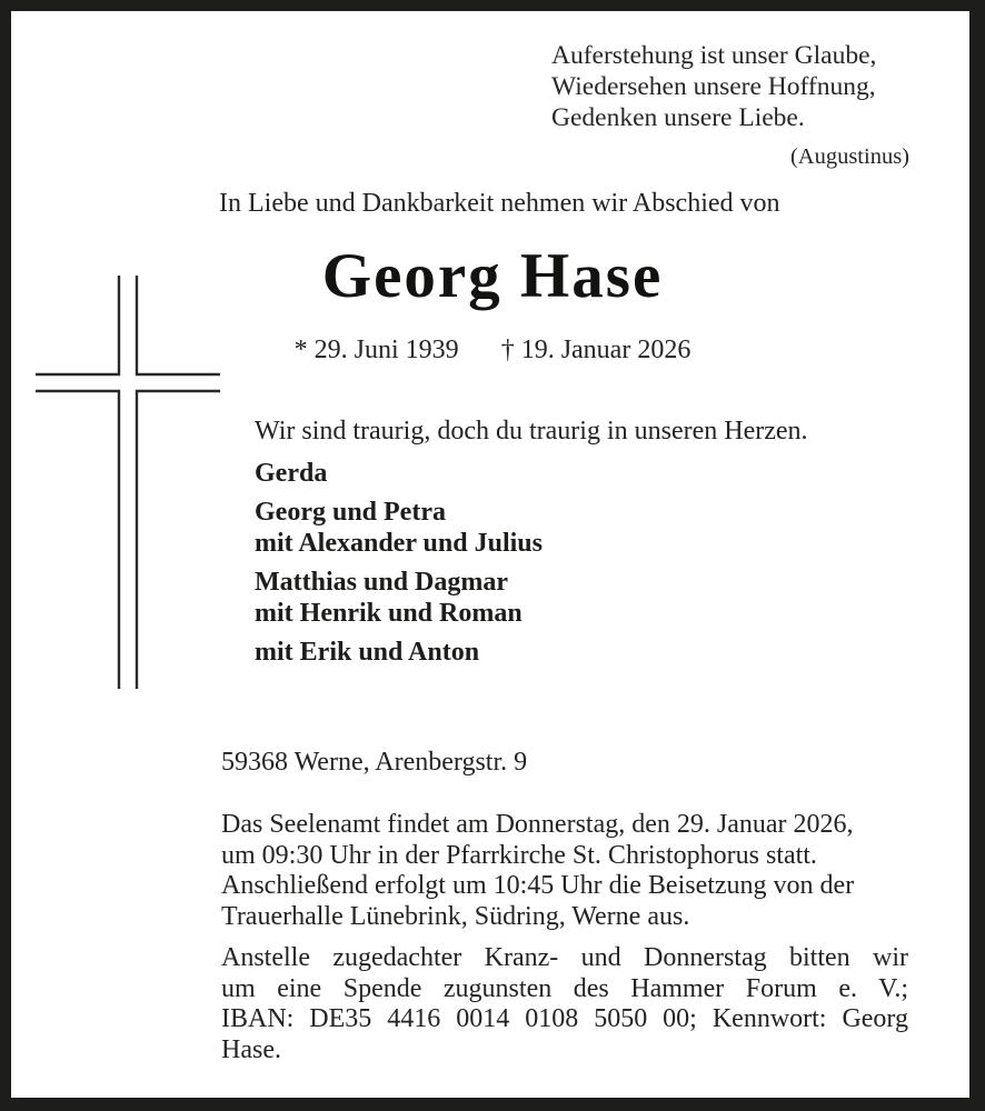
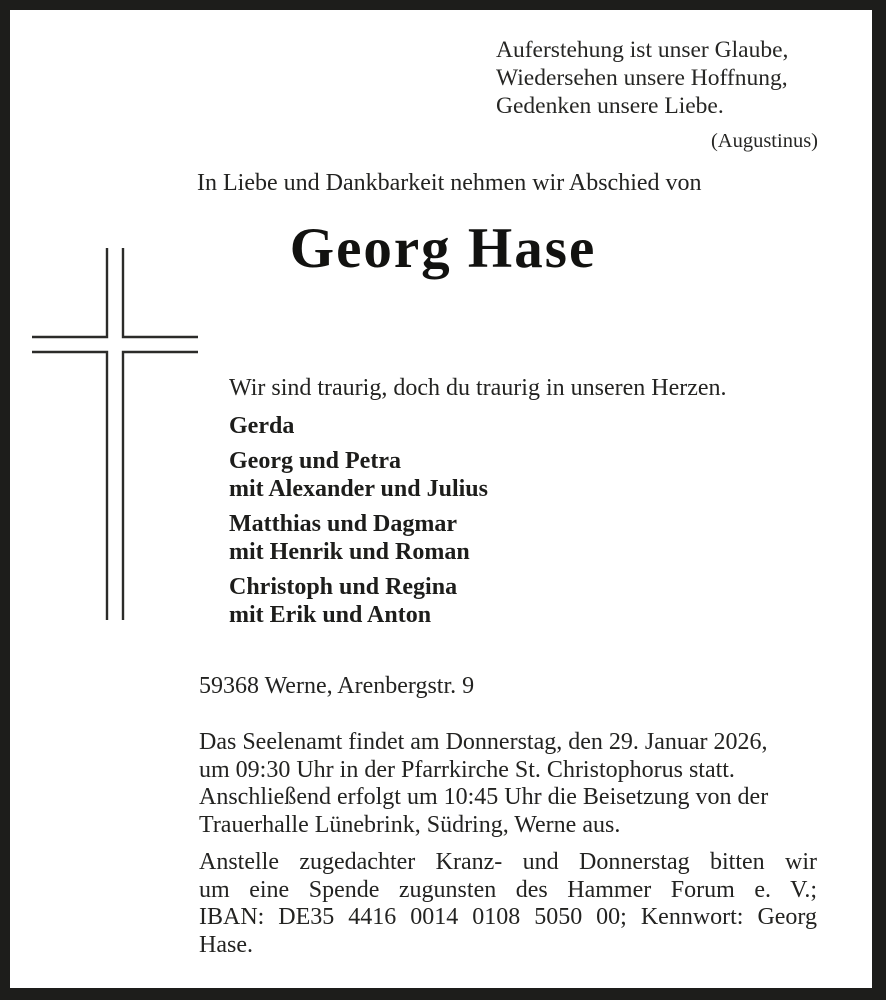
  Auferstehung ist unser Glaube,
  Wiedersehen unsere Hoffnung,
  Gedenken unsere Liebe.
  (Augustinus)
  In Liebe und Dankbarkeit nehmen wir Abschied von
  Georg Hase
- * 29. Juni 1939
- † 19. Januar 2026
  Wir sind traurig, doch du traurig in unseren Herzen.
  Gerda
  Georg und Petra
  mit Alexander und Julius
  Matthias und Dagmar
  mit Henrik und Roman
+ Christoph und Regina
  mit Erik und Anton
  59368 Werne, Arenbergstr. 9
  Das Seelenamt findet am Donnerstag, den 29. Januar 2026,
  um 09:30 Uhr in der Pfarrkirche St. Christophorus statt.
  Anschließend erfolgt um 10:45 Uhr die Beisetzung von der
  Trauerhalle Lünebrink, Südring, Werne aus.
  Anstelle zugedachter Kranz- und Donnerstag bitten wir
  um eine Spende zugunsten des Hammer Forum e. V.;
  IBAN: DE35 4416 0014 0108 5050 00; Kennwort: Georg
  Hase.
